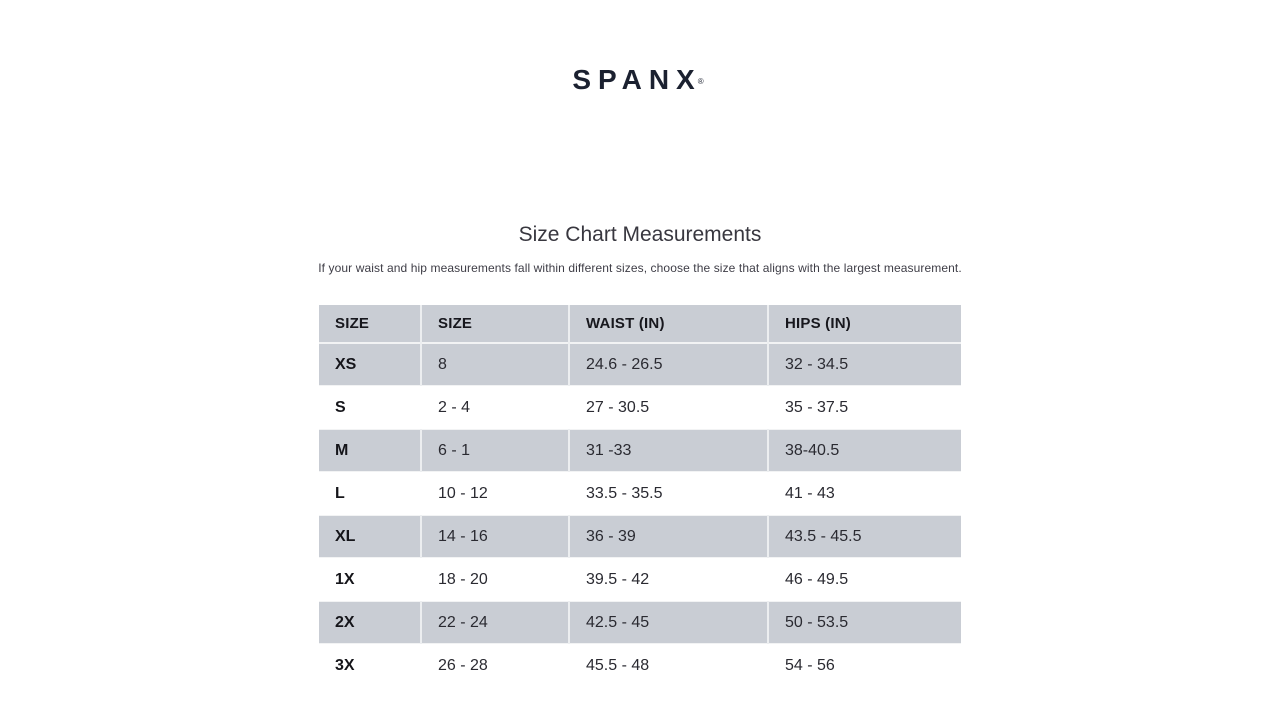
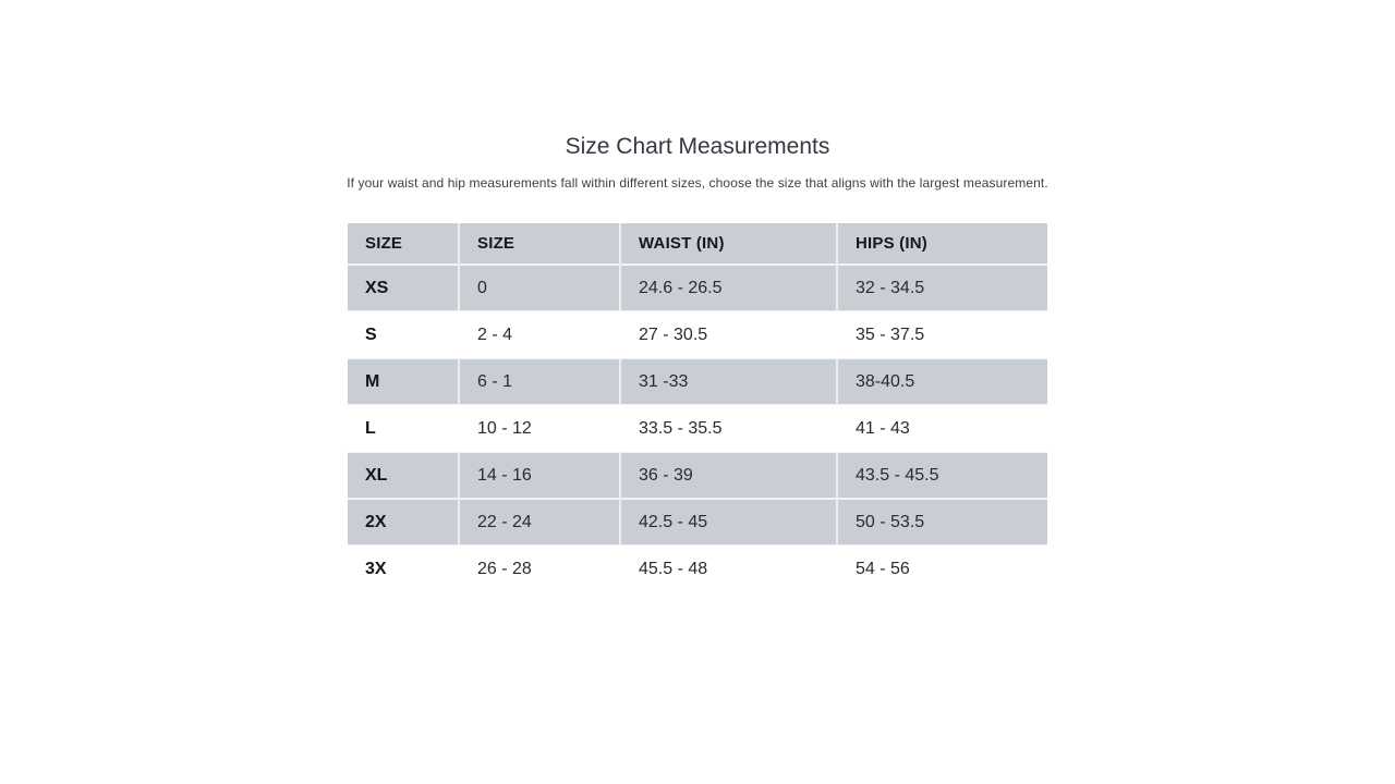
- SPANX®
  Size Chart Measurements
  If your waist and hip measurements fall within different sizes, choose the size that aligns with the largest measurement.
  SIZE	SIZE	WAIST (IN)	HIPS (IN)
- XS	8	24.6 - 26.5	32 - 34.5
+ XS	0	24.6 - 26.5	32 - 34.5
  S	2 - 4	27 - 30.5	35 - 37.5
  M	6 - 1	31 -33	38-40.5
  L	10 - 12	33.5 - 35.5	41 - 43
  XL	14 - 16	36 - 39	43.5 - 45.5
- 1X	18 - 20	39.5 - 42	46 - 49.5
  2X	22 - 24	42.5 - 45	50 - 53.5
  3X	26 - 28	45.5 - 48	54 - 56
